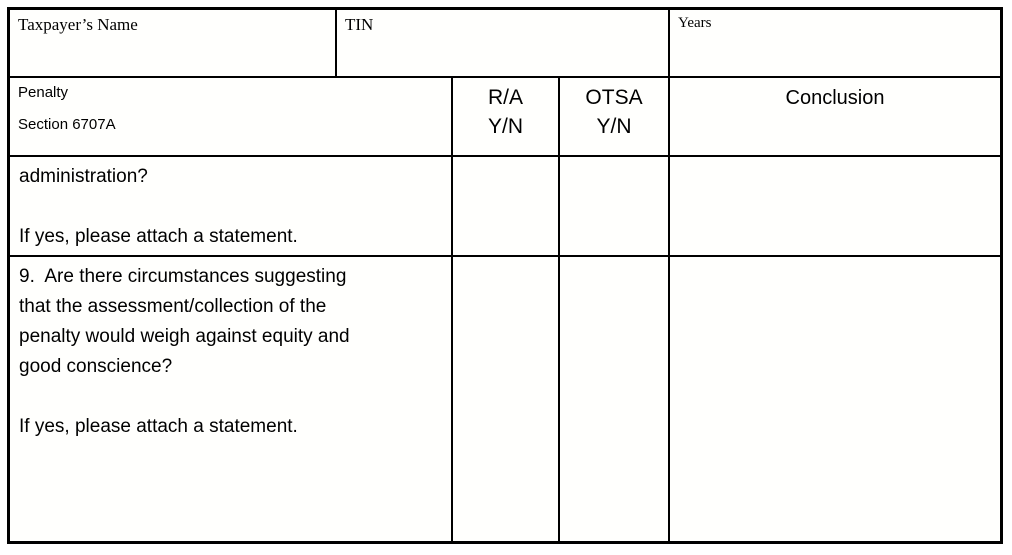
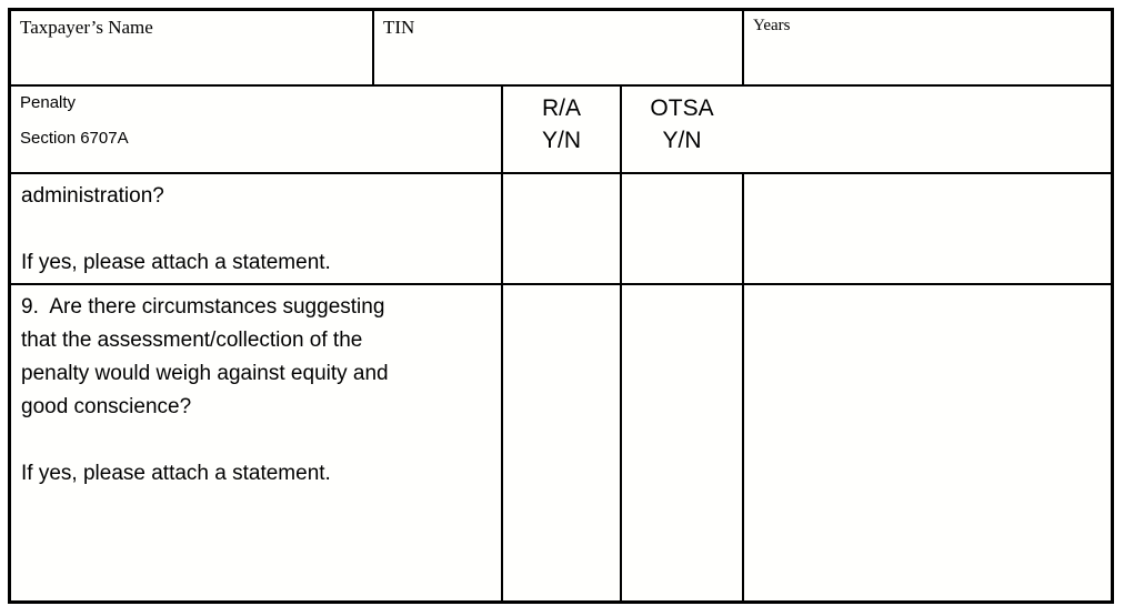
  Taxpayer’s Name
  TIN
  Years
  Penalty
  Section 6707A
  R/A
  Y/N
  OTSA
  Y/N
- Conclusion
  administration?
  If yes, please attach a statement.
  9. Are there circumstances suggesting
  that the assessment/collection of the
  penalty would weigh against equity and
  good conscience?
  If yes, please attach a statement.
